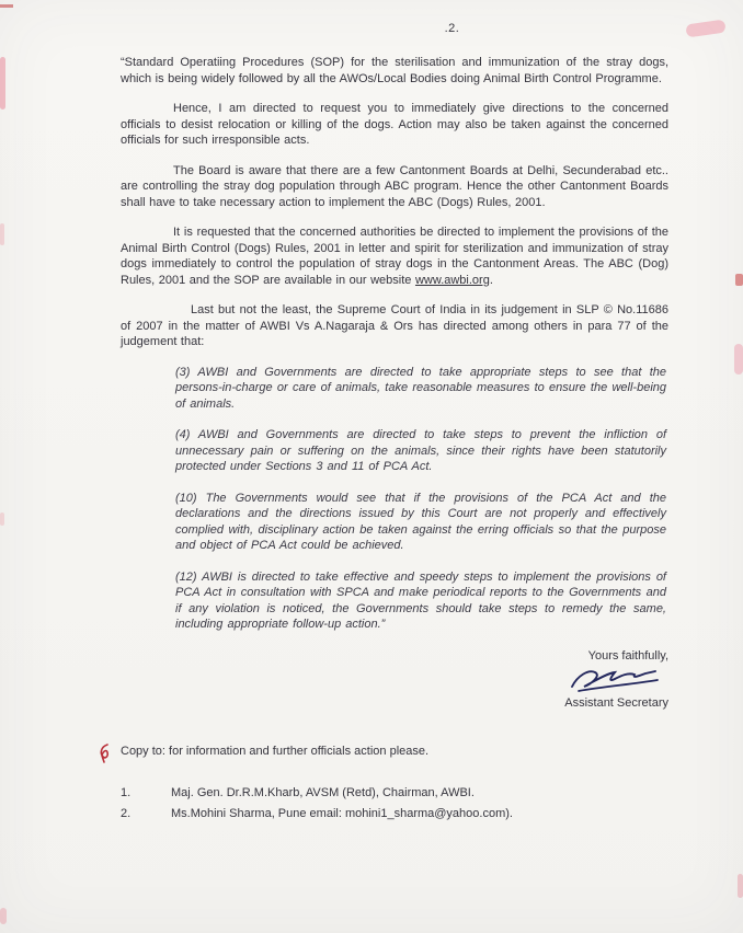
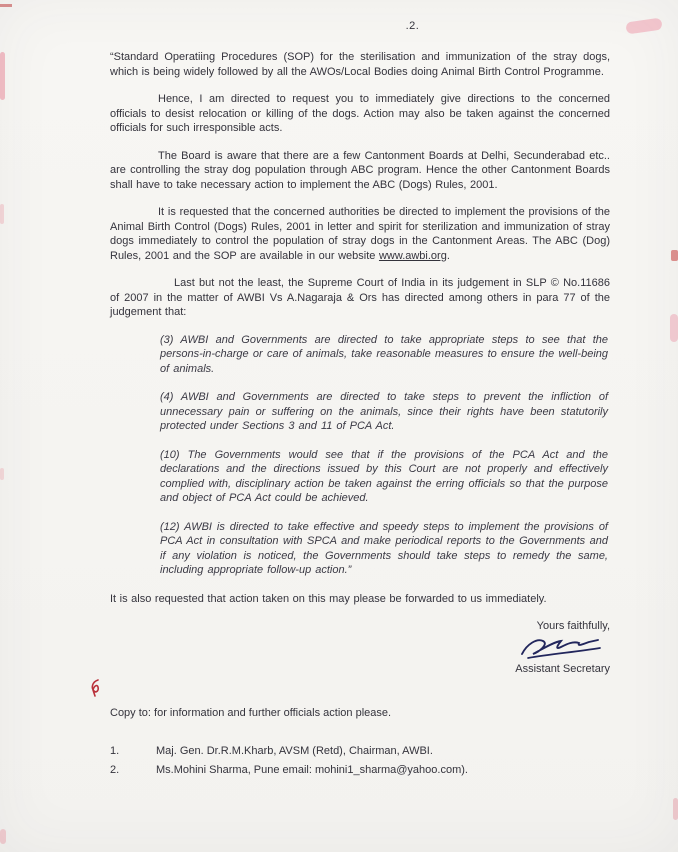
  .2.
  “Standard Operatiing Procedures (SOP) for the sterilisation and immunization of the stray dogs, which is being widely followed by all the AWOs/Local Bodies doing Animal Birth Control Programme.
  Hence, I am directed to request you to immediately give directions to the concerned officials to desist relocation or killing of the dogs. Action may also be taken against the concerned officials for such irresponsible acts.
  The Board is aware that there are a few Cantonment Boards at Delhi, Secunderabad etc.. are controlling the stray dog population through ABC program. Hence the other Cantonment Boards shall have to take necessary action to implement the ABC (Dogs) Rules, 2001.
  It is requested that the concerned authorities be directed to implement the provisions of the Animal Birth Control (Dogs) Rules, 2001 in letter and spirit for sterilization and immunization of stray dogs immediately to control the population of stray dogs in the Cantonment Areas. The ABC (Dog) Rules, 2001 and the SOP are available in our website www.awbi.org.
  Last but not the least, the Supreme Court of India in its judgement in SLP © No.11686 of 2007 in the matter of AWBI Vs A.Nagaraja & Ors has directed among others in para 77 of the judgement that:
  (3) AWBI and Governments are directed to take appropriate steps to see that the persons-in-charge or care of animals, take reasonable measures to ensure the well-being of animals.
  (4) AWBI and Governments are directed to take steps to prevent the infliction of unnecessary pain or suffering on the animals, since their rights have been statutorily protected under Sections 3 and 11 of PCA Act.
  (10) The Governments would see that if the provisions of the PCA Act and the declarations and the directions issued by this Court are not properly and effectively complied with, disciplinary action be taken against the erring officials so that the purpose and object of PCA Act could be achieved.
  (12) AWBI is directed to take effective and speedy steps to implement the provisions of PCA Act in consultation with SPCA and make periodical reports to the Governments and if any violation is noticed, the Governments should take steps to remedy the same, including appropriate follow-up action.”
+ It is also requested that action taken on this may please be forwarded to us immediately.
  Yours faithfully,
  Assistant Secretary
  Copy to: for information and further officials action please.
  1.
  Maj. Gen. Dr.R.M.Kharb, AVSM (Retd), Chairman, AWBI.
  2.
  Ms.Mohini Sharma, Pune email: mohini1_sharma@yahoo.com).
